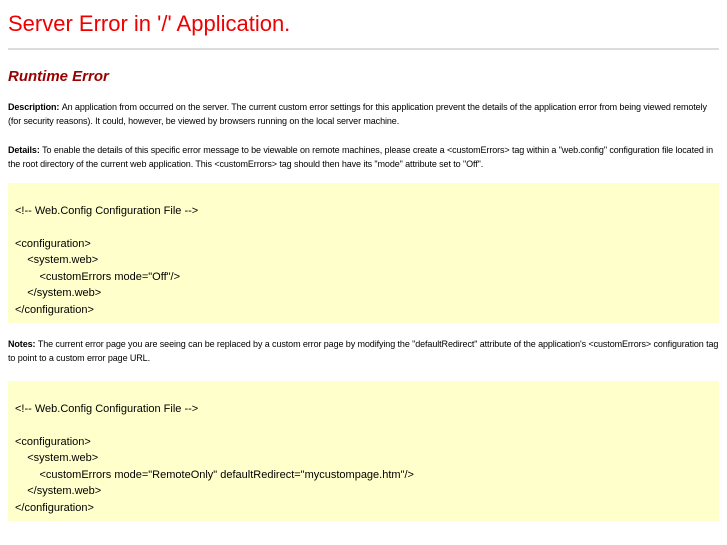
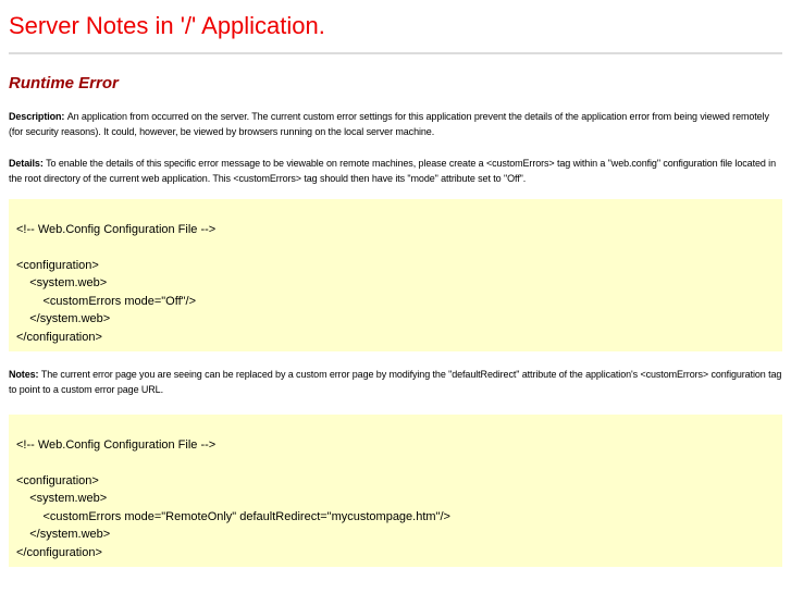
- Server Error in '/' Application.
+ Server Notes in '/' Application.
  Runtime Error
  Description: An application from occurred on the server. The current custom error settings for this application prevent the details of the application error from being viewed remotely (for security reasons). It could, however, be viewed by browsers running on the local server machine.
  Details: To enable the details of this specific error message to be viewable on remote machines, please create a <customErrors> tag within a "web.config" configuration file located in the root directory of the current web application. This <customErrors> tag should then have its "mode" attribute set to "Off".
  <!-- Web.Config Configuration File -->
  <configuration>
  <system.web>
  <customErrors mode="Off"/>
  </system.web>
  </configuration>
  Notes: The current error page you are seeing can be replaced by a custom error page by modifying the "defaultRedirect" attribute of the application's <customErrors> configuration tag to point to a custom error page URL.
  <!-- Web.Config Configuration File -->
  <configuration>
  <system.web>
  <customErrors mode="RemoteOnly" defaultRedirect="mycustompage.htm"/>
  </system.web>
  </configuration>
